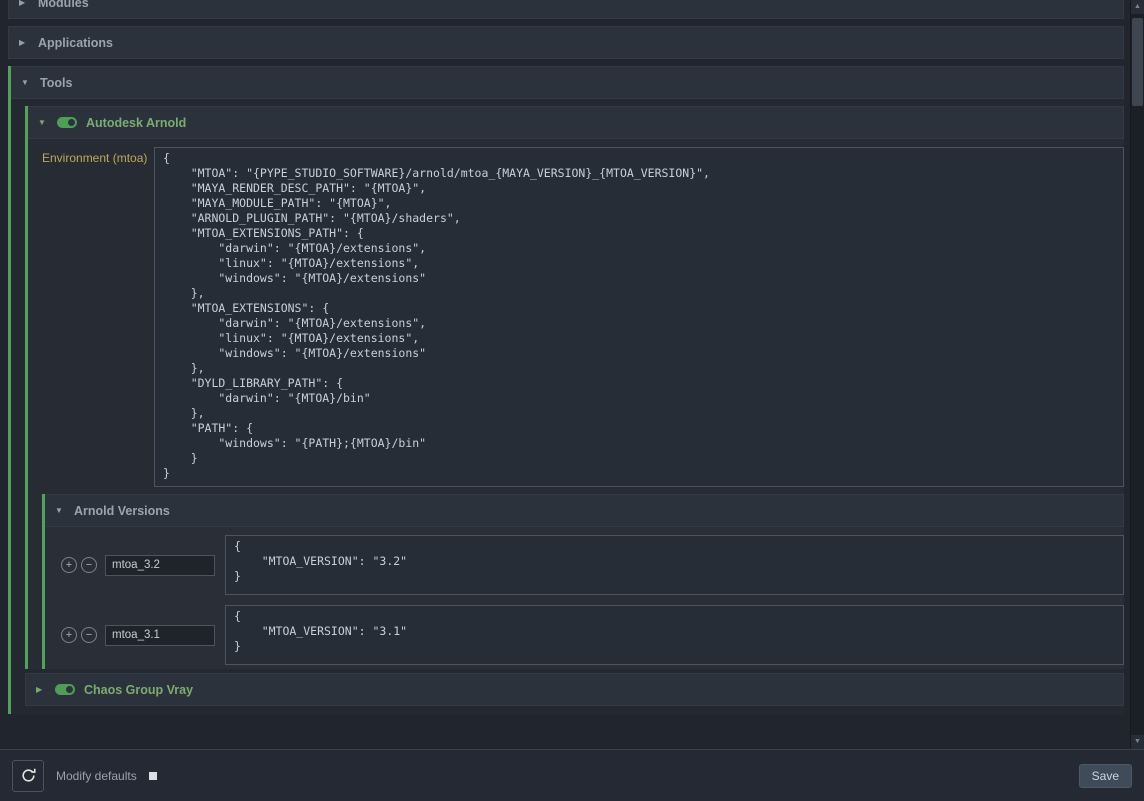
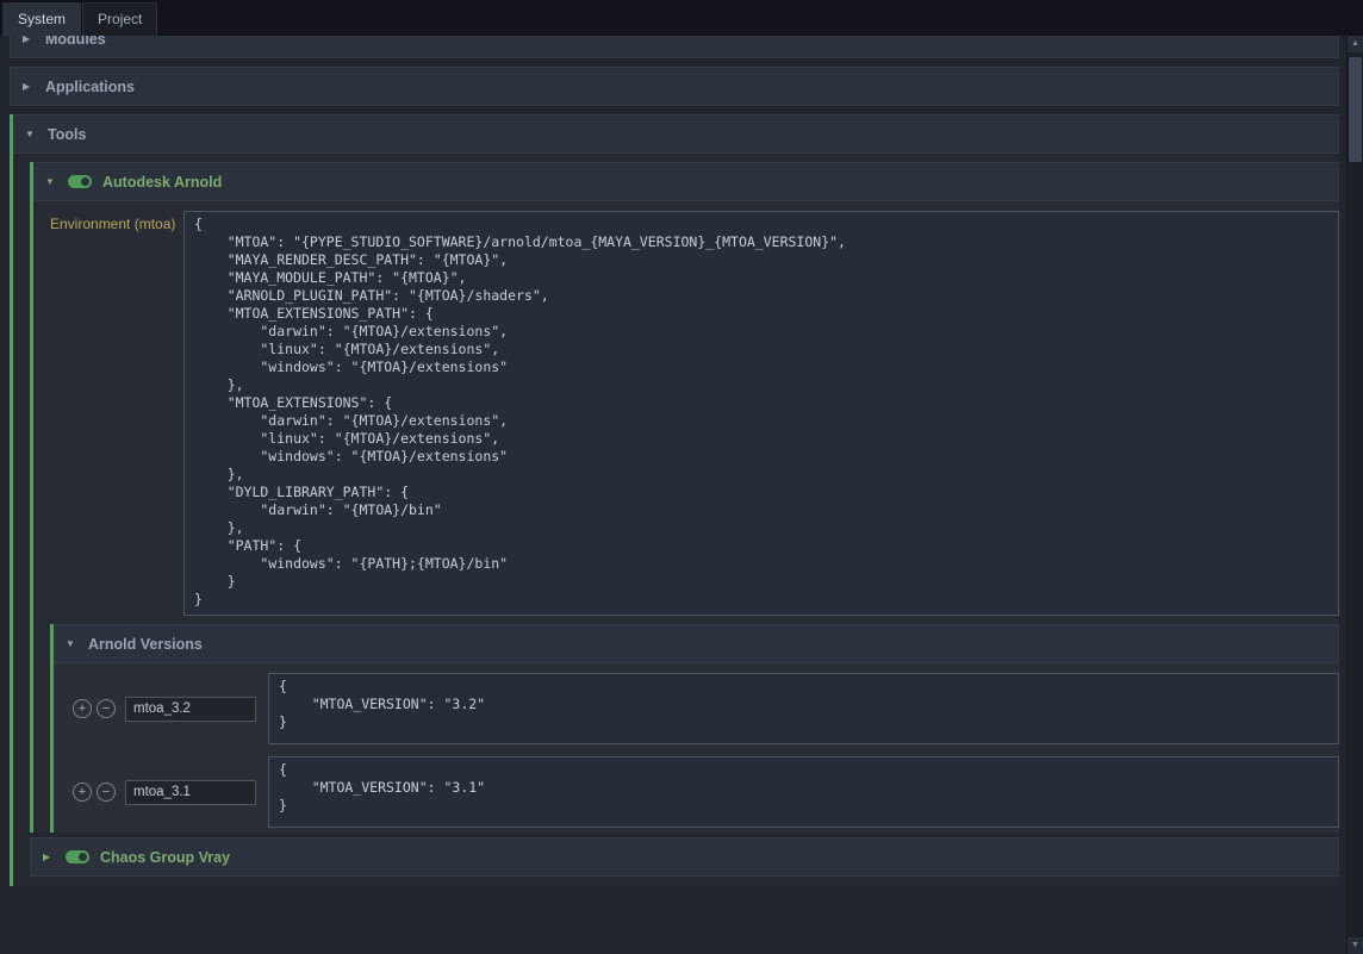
+ System
+ Project
  ▶
  Modules
  ▶
  Applications
  ▼
  Tools
  ▼
  Autodesk Arnold
  Environment (mtoa)
  {
  "MTOA": "{PYPE_STUDIO_SOFTWARE}/arnold/mtoa_{MAYA_VERSION}_{MTOA_VERSION}",
  "MAYA_RENDER_DESC_PATH": "{MTOA}",
  "MAYA_MODULE_PATH": "{MTOA}",
  "ARNOLD_PLUGIN_PATH": "{MTOA}/shaders",
  "MTOA_EXTENSIONS_PATH": {
  "darwin": "{MTOA}/extensions",
  "linux": "{MTOA}/extensions",
  "windows": "{MTOA}/extensions"
  },
  "MTOA_EXTENSIONS": {
  "darwin": "{MTOA}/extensions",
  "linux": "{MTOA}/extensions",
  "windows": "{MTOA}/extensions"
  },
  "DYLD_LIBRARY_PATH": {
  "darwin": "{MTOA}/bin"
  },
  "PATH": {
  "windows": "{PATH};{MTOA}/bin"
  }
  }
  ▼
  Arnold Versions
  +
  −
  mtoa_3.2
  {
  "MTOA_VERSION": "3.2"
  }
  +
  −
  mtoa_3.1
  {
  "MTOA_VERSION": "3.1"
  }
  ▶
  Chaos Group Vray
- Modify defaults
- Save
